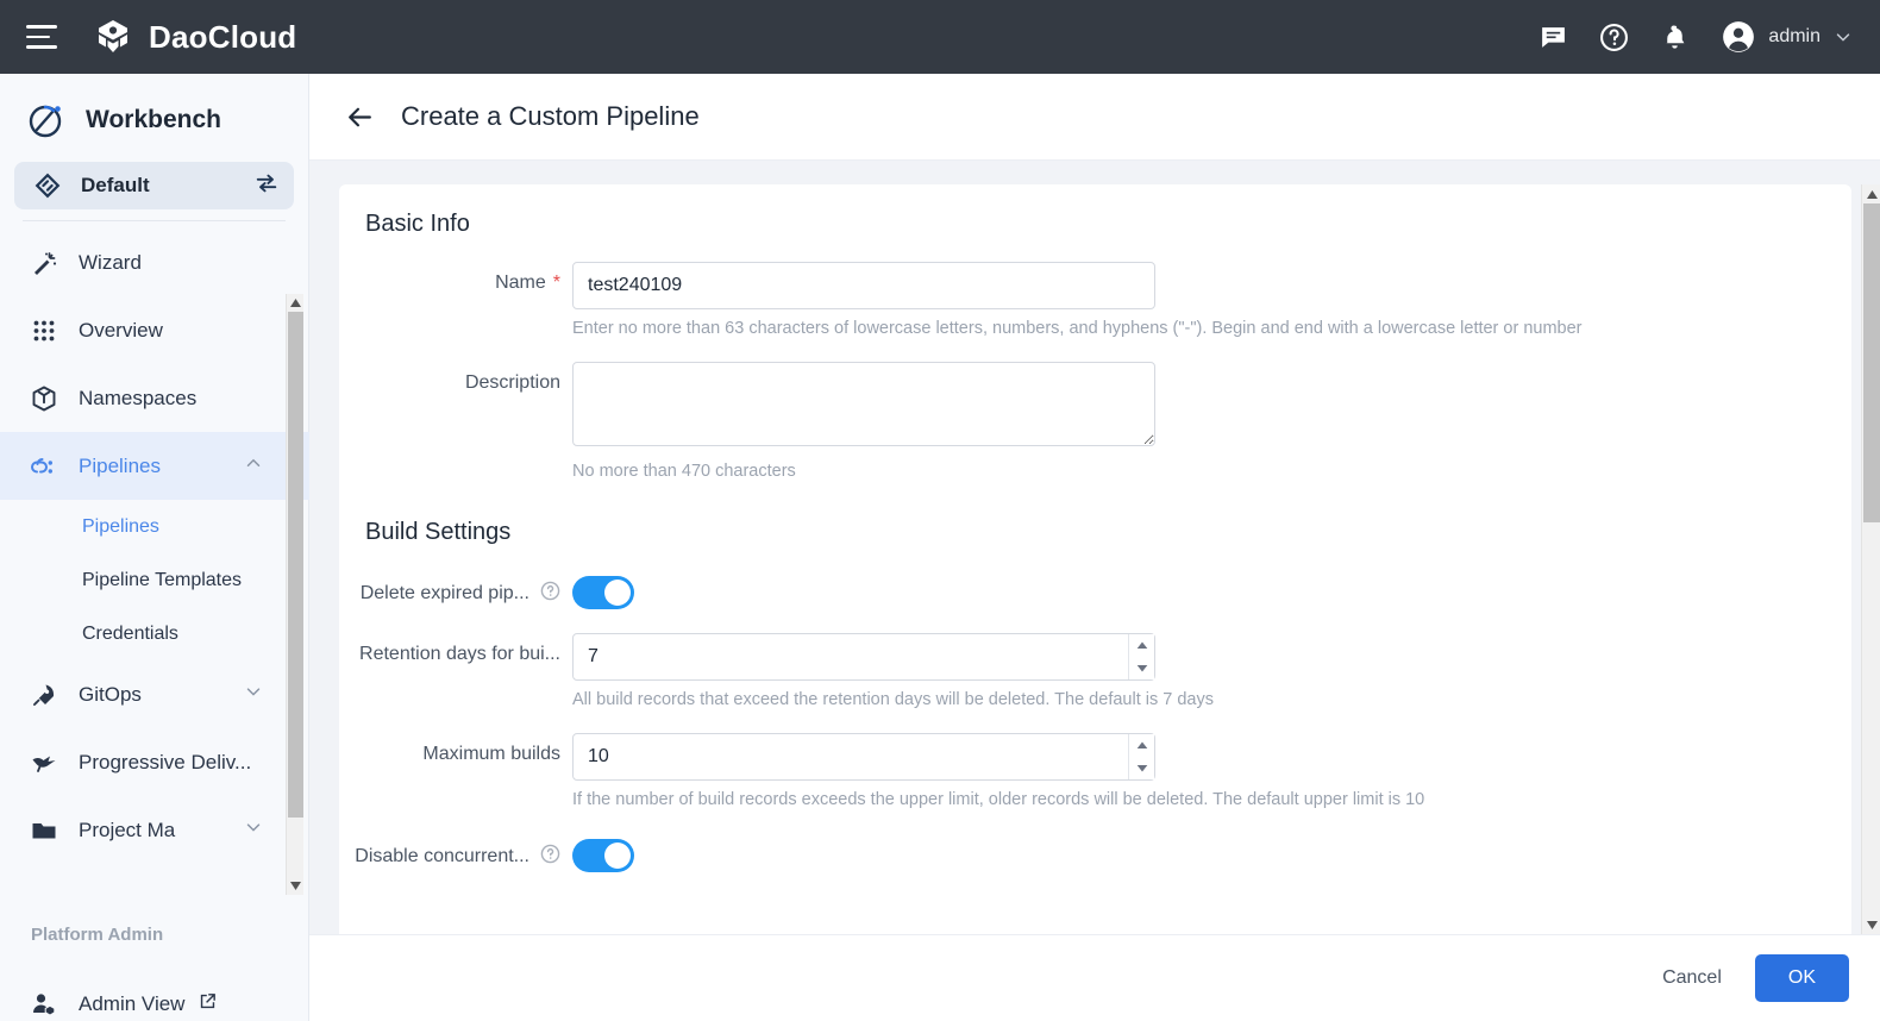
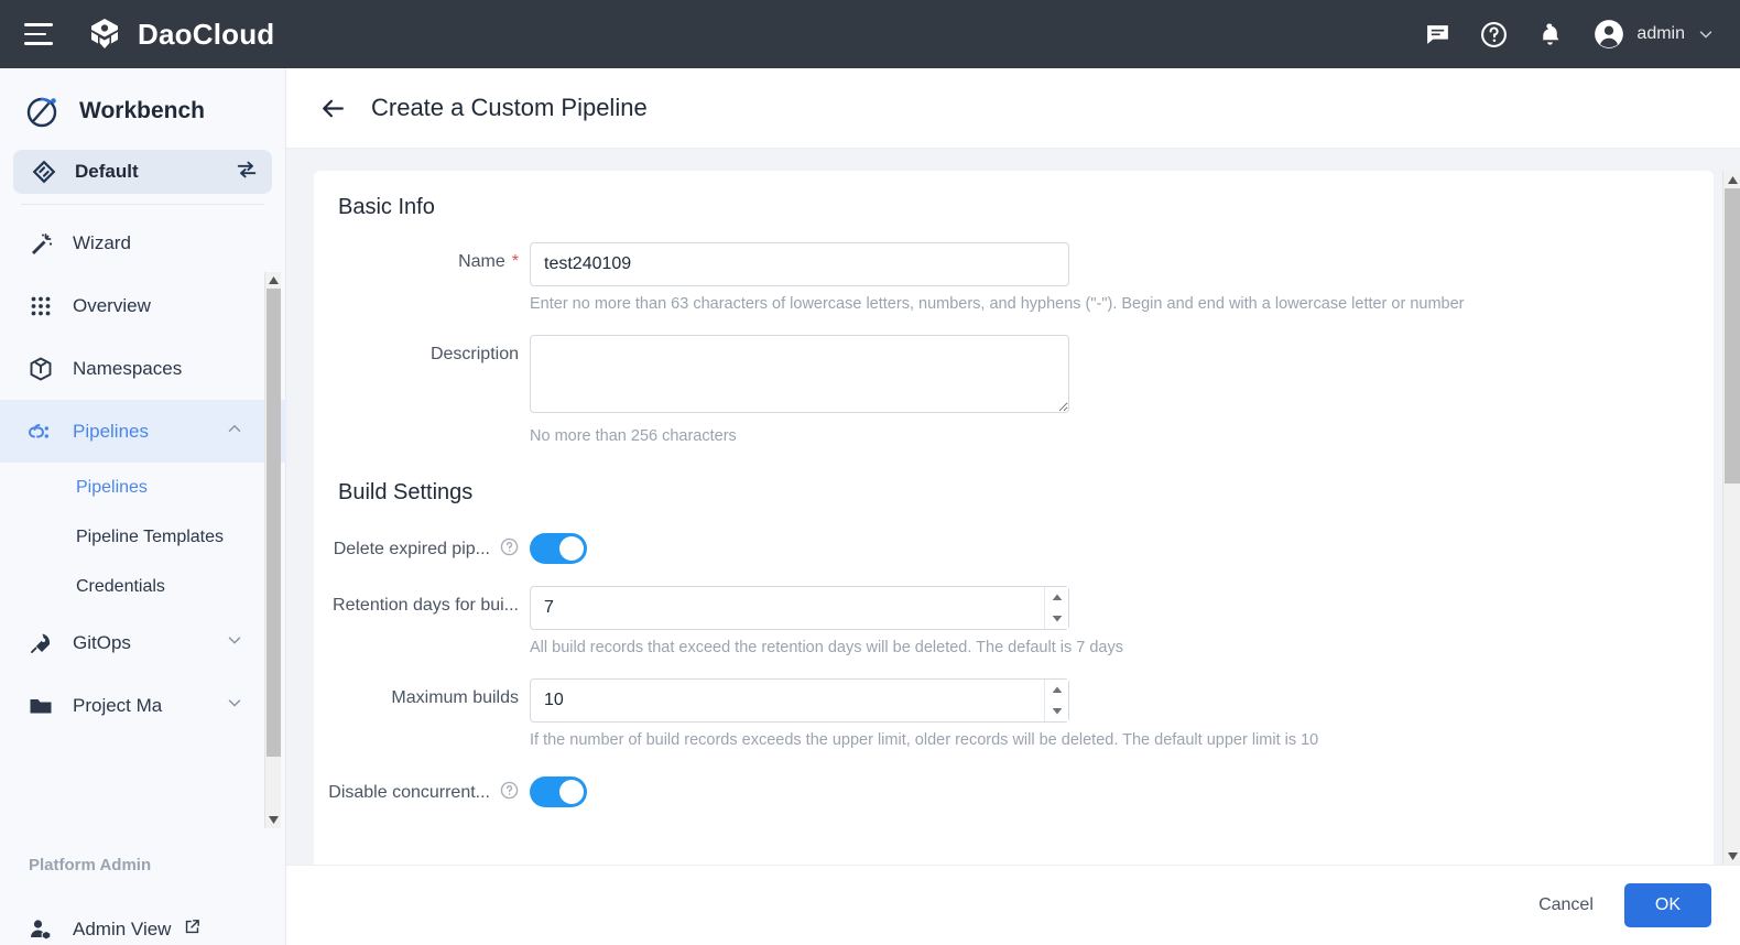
  DaoCloud
  admin
  Workbench
  Default
  Wizard
  Overview
  Namespaces
  Pipelines
  Pipelines
  Pipeline Templates
  Credentials
  GitOps
- Progressive Deliv...
  Project Ma
  Platform Admin
  Admin View
  Create a Custom Pipeline
  Basic Info
  Name
  *
  test240109
  Enter no more than 63 characters of lowercase letters, numbers, and hyphens ("-"). Begin and end with a lowercase letter or number
  Description
- No more than 470 characters
+ No more than 256 characters
  Build Settings
  Delete expired pip...
  Retention days for bui...
  7
  All build records that exceed the retention days will be deleted. The default is 7 days
  Maximum builds
  10
  If the number of build records exceeds the upper limit, older records will be deleted. The default upper limit is 10
  Disable concurrent...
  Cancel
  OK
